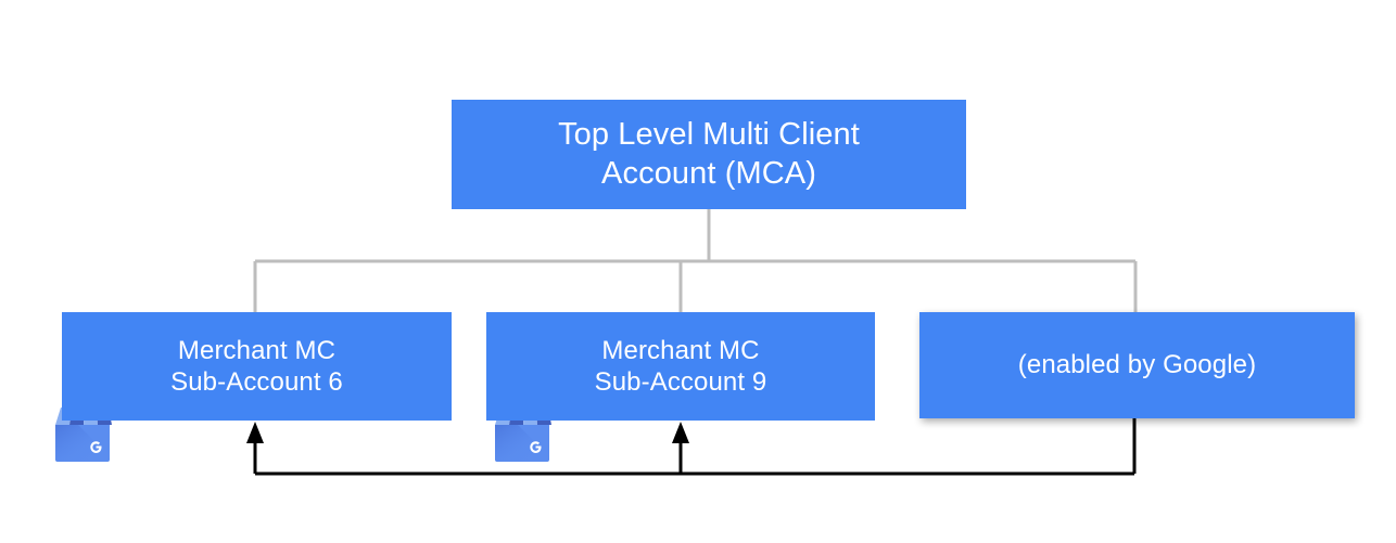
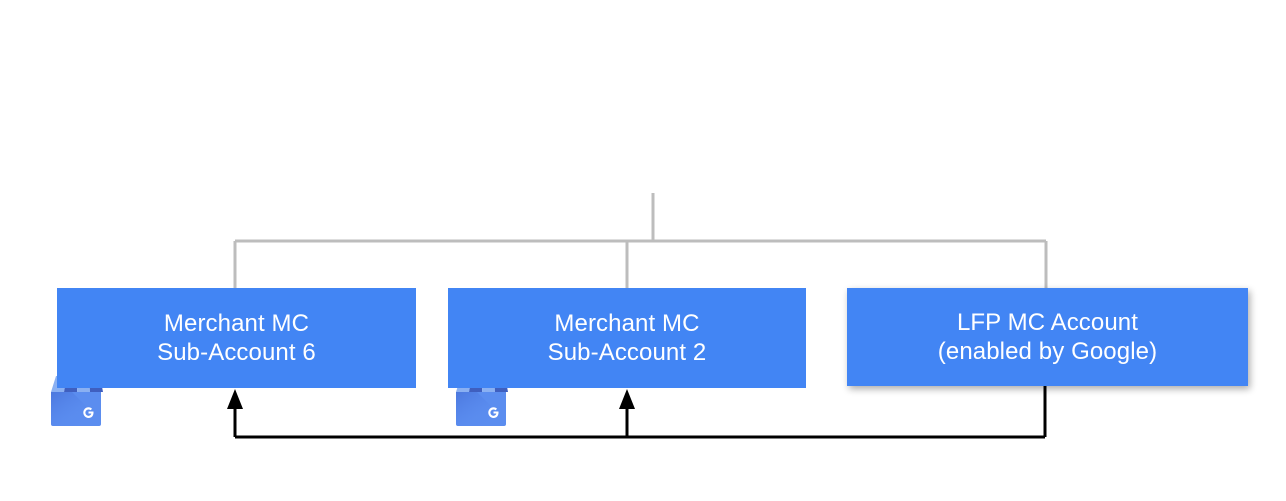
- Top Level Multi Client
- Account (MCA)
  Merchant MC
  Sub-Account 6
  Merchant MC
- Sub-Account 9
+ Sub-Account 2
+ LFP MC Account
  (enabled by Google)
